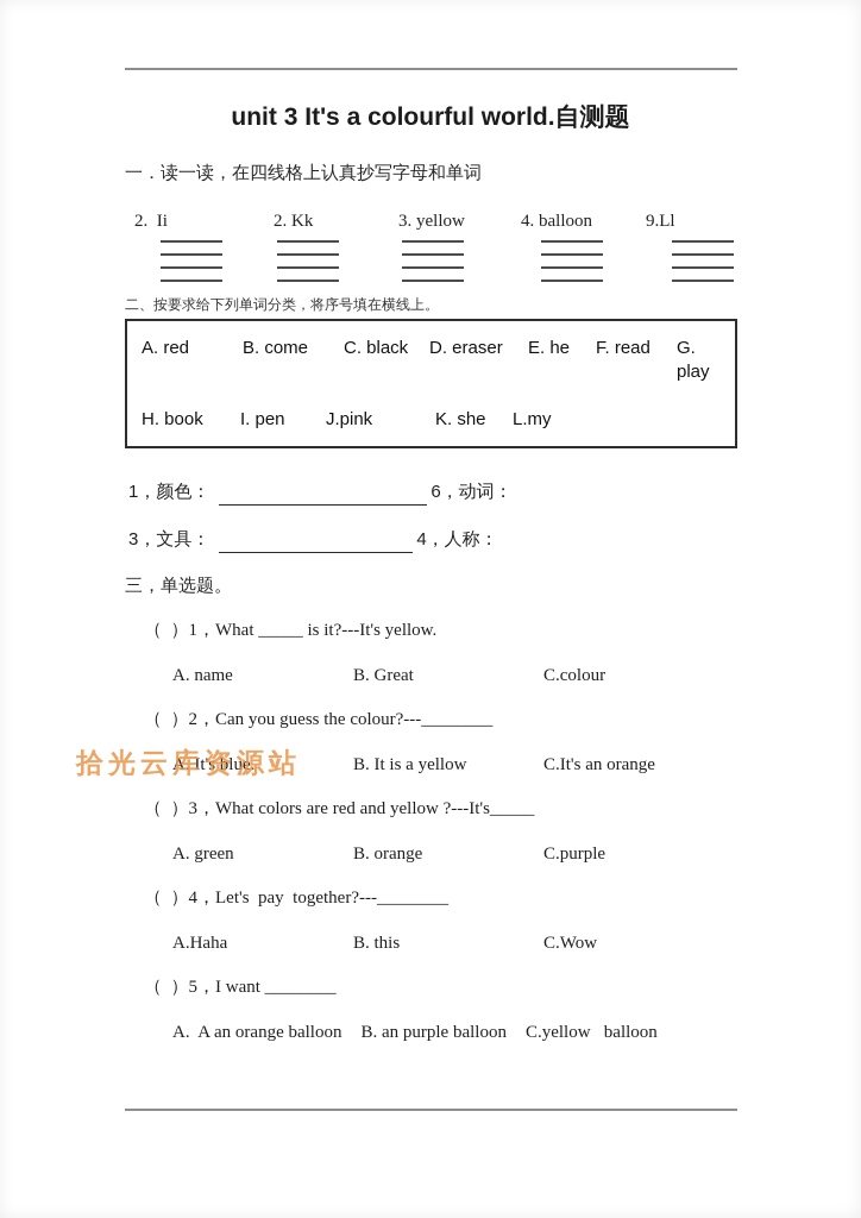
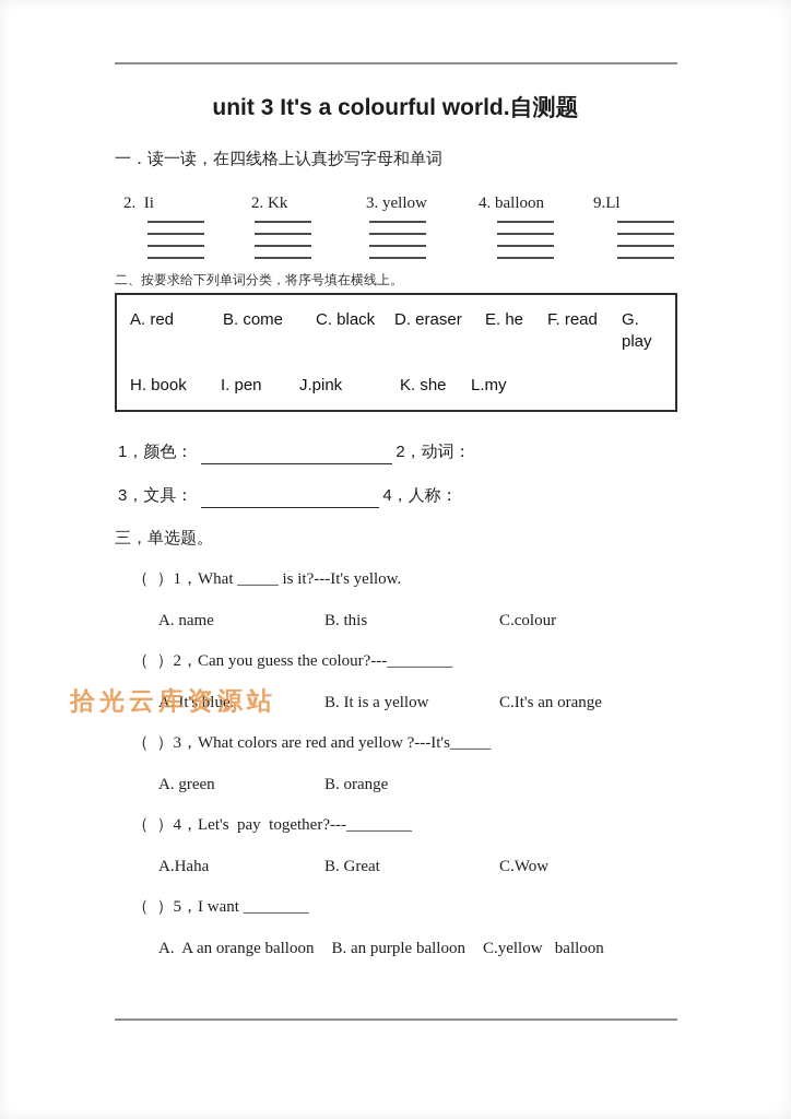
  unit 3 It's a colourful world.自测题
  一．读一读，在四线格上认真抄写字母和单词
  2. Ii
  2. Kk
  3. yellow
  4. balloon
  9.Ll
  二、按要求给下列单词分类，将序号填在横线上。
  A. red
  B. come
  C. black
  D. eraser
  E. he
  F. read
  G. play
  H. book
  I. pen
  J.pink
  K. she
  L.my
  1，颜色：
- 6，动词：
+ 2，动词：
  3，文具：
  4，人称：
  三，单选题。
  （ ）1，What _____ is it?---It's yellow.
  A. name
- B. Great
+ B. this
  C.colour
  （ ）2，Can you guess the colour?---________
  A. It's blue.
  B. It is a yellow
  C.It's an orange
  （ ）3，What colors are red and yellow ?---It's_____
  A. green
  B. orange
- C.purple
  （ ）4，Let's pay together?---________
  A.Haha
- B. this
+ B. Great
  C.Wow
  （ ）5，I want ________
  A. A an orange balloon
  B. an purple balloon
  C.yellow balloon
  拾光云库资源站
